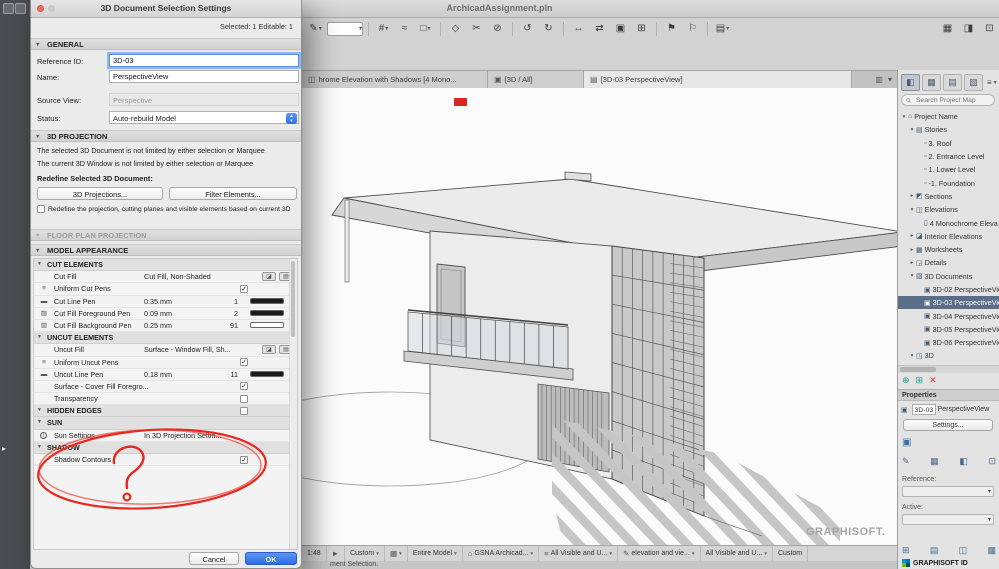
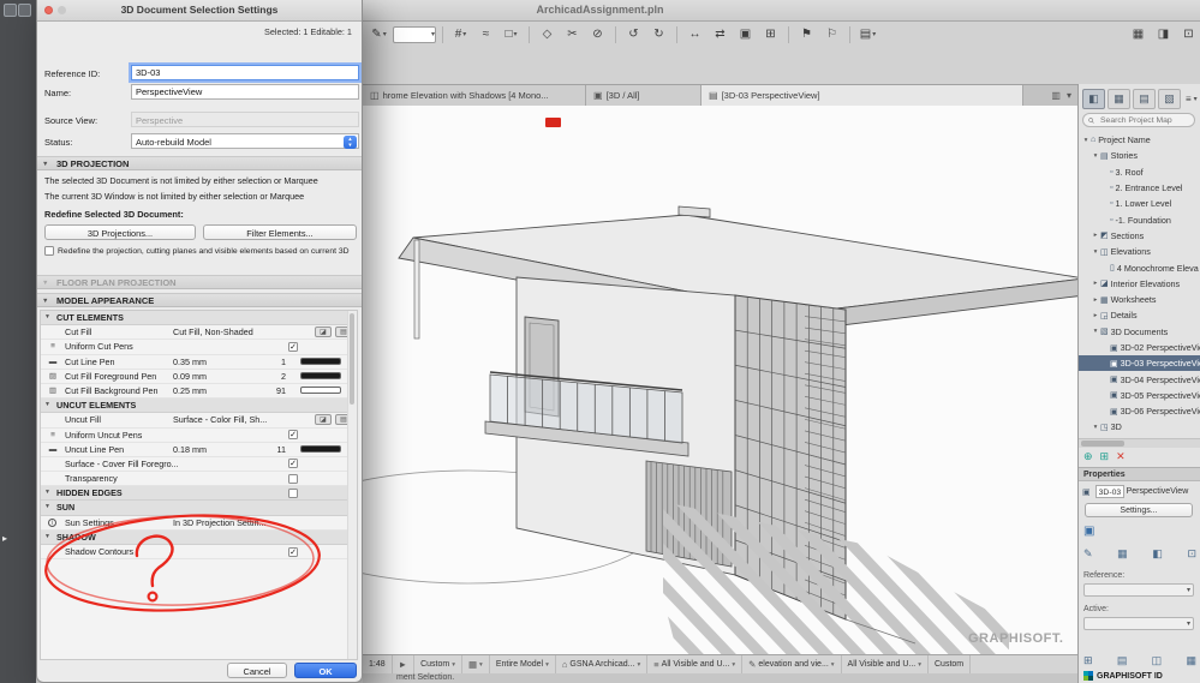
  ArchicadAssignment.pln
  ✎
  #
  ≈
  □
  ◇
  ✂
  ⊘
  ↺
  ↻
  ↔
  ⇄
  ▣
  ⊞
  ⚑
  ⚐
  ▤
  ▦
  ◨
  ⊡
  ◫
  hrome Elevation with Shadows [4 Mono...
  ▣
  [3D / All]
  ▤
  [3D-03 PerspectiveView]
  ▥
  ▾
  GRAPHISOFT.
  ►
  ▦
  ⌂
  ≡
  ✎
  ◧
  ▦
  ▤
  ▧
  ≡
  Search Project Map
  Project Name
  Stories
  3. Roof
  2. Entrance Level
  1. Lower Level
  -1. Foundation
  Sections
  Elevations
  4 Monochrome Eleva
  Interior Elevations
  Worksheets
  Details
  3D Documents
  3D-02 PerspectiveVi
  3D-03 PerspectiveVi
  3D-04 PerspectiveVi
  3D-05 PerspectiveVi
  3D-06 PerspectiveVi
  3D
  ⊕
  ⊞
  ✕
  ▣
  ✎
  ▦
  ◧
  ⊡
  ⊞
  ▤
  ◫
  ▦
  ▸
  3D Document Selection Settings
  Selected: 1 Editable: 1
- GENERAL
  Reference ID:
  3D-03
  Name:
  PerspectiveView
  Source View:
  Perspective
  Status:
  Auto-rebuild Model
  3D PROJECTION
  The selected 3D Document is not limited by either selection or Marquee
  The current 3D Window is not limited by either selection or Marquee
  Redefine Selected 3D Document:
  3D Projections...
  Filter Elements...
  FLOOR PLAN PROJECTION
  MODEL APPEARANCE
  CUT ELEMENTS
  Cut Fill
  Cut Fill, Non-Shaded
  Uniform Cut Pens
  Cut Line Pen
  0.35 mm
  1
  Cut Fill Foreground Pen
  0.09 mm
  2
  Cut Fill Background Pen
  0.25 mm
  91
  UNCUT ELEMENTS
  Uncut Fill
- Surface - Window Fill, Sh...
+ Surface - Color Fill, Sh...
  Uniform Uncut Pens
  Uncut Line Pen
  0.18 mm
  11
  Surface - Cover Fill Foregro...
  Transparency
  HIDDEN EDGES
  SUN
  Sun Settings
  In 3D Projection Settin..
  SHADW
  Shadow Contours
  Cancel
  OK
